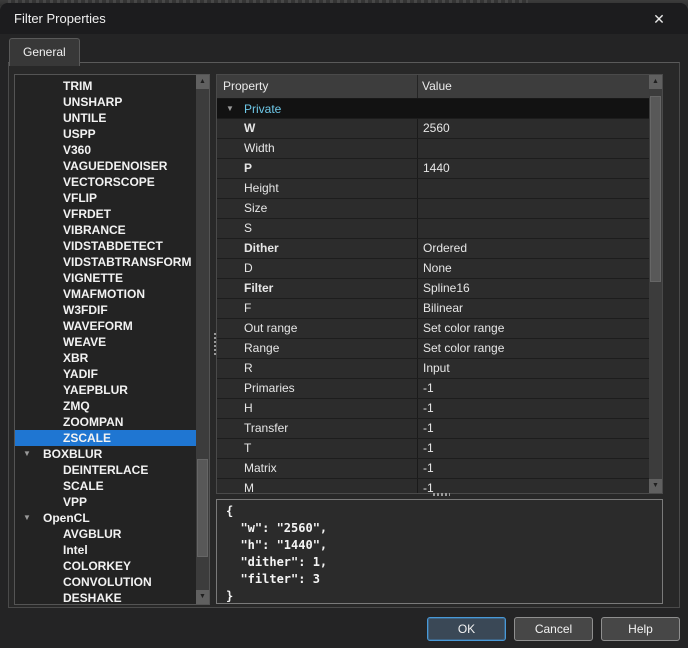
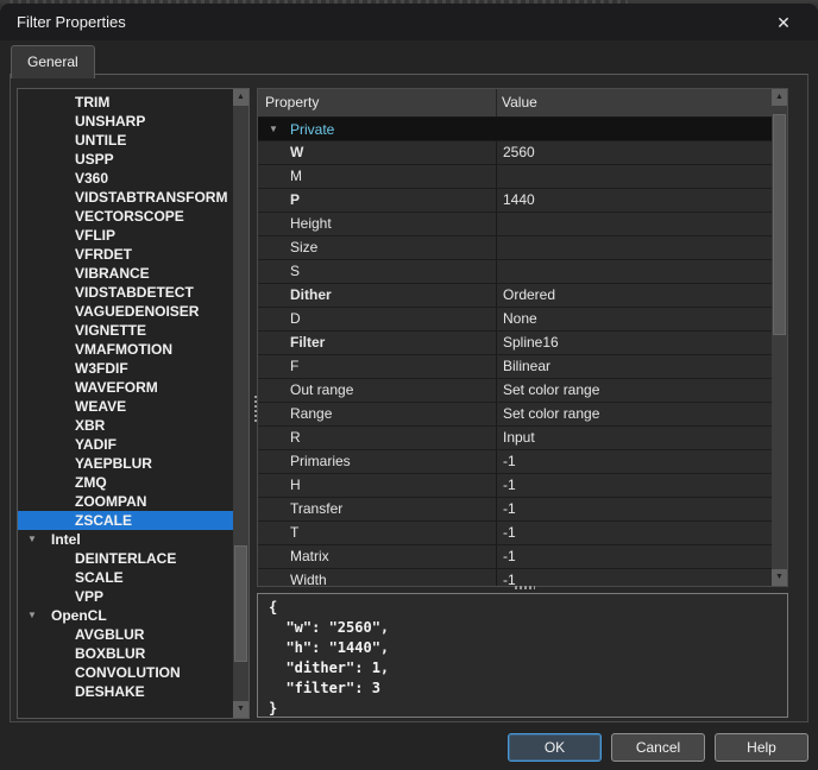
  Filter Properties
  ✕
  General
  TRIM
  UNSHARP
  UNTILE
  USPP
  V360
- VAGUEDENOISER
+ VIDSTABTRANSFORM
  VECTORSCOPE
  VFLIP
  VFRDET
  VIBRANCE
  VIDSTABDETECT
- VIDSTABTRANSFORM
+ VAGUEDENOISER
  VIGNETTE
  VMAFMOTION
  W3FDIF
  WAVEFORM
  WEAVE
  XBR
  YADIF
  YAEPBLUR
  ZMQ
  ZOOMPAN
  ZSCALE
  ▼
- BOXBLUR
+ Intel
  DEINTERLACE
  SCALE
  VPP
  ▼
  OpenCL
  AVGBLUR
- Intel
+ BOXBLUR
- COLORKEY
  CONVOLUTION
  DESHAKE
  Property
  Value
  ▼
  Private
  W
  2560
- Width
+ M
  P
  1440
  Height
  Size
  S
  Dither
  Ordered
  D
  None
  Filter
  Spline16
  F
  Bilinear
  Out range
  Set color range
  Range
  Set color range
  R
  Input
  Primaries
  -1
  H
  -1
  Transfer
  -1
  T
  -1
  Matrix
  -1
- M
+ Width
  -1
  {
  "w": "2560",
  "h": "1440",
  "dither": 1,
  "filter": 3
  }
  OK
  Cancel
  Help
